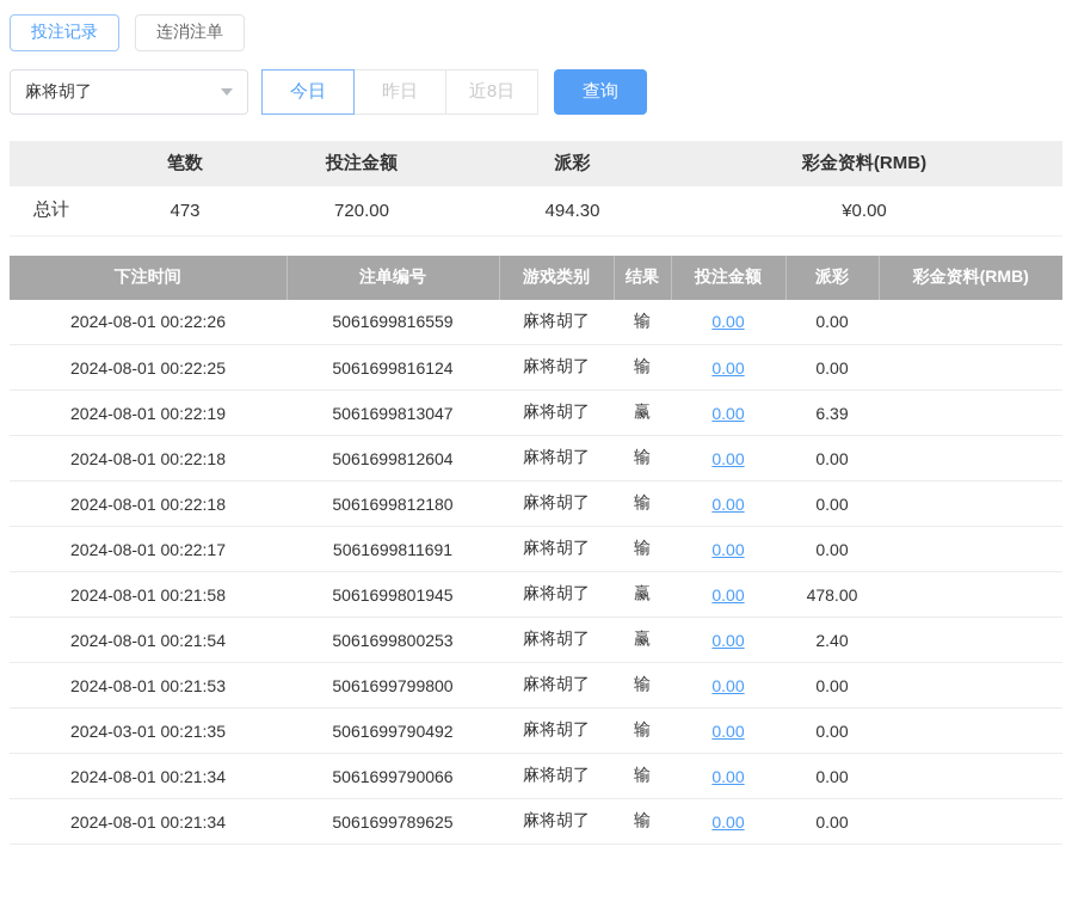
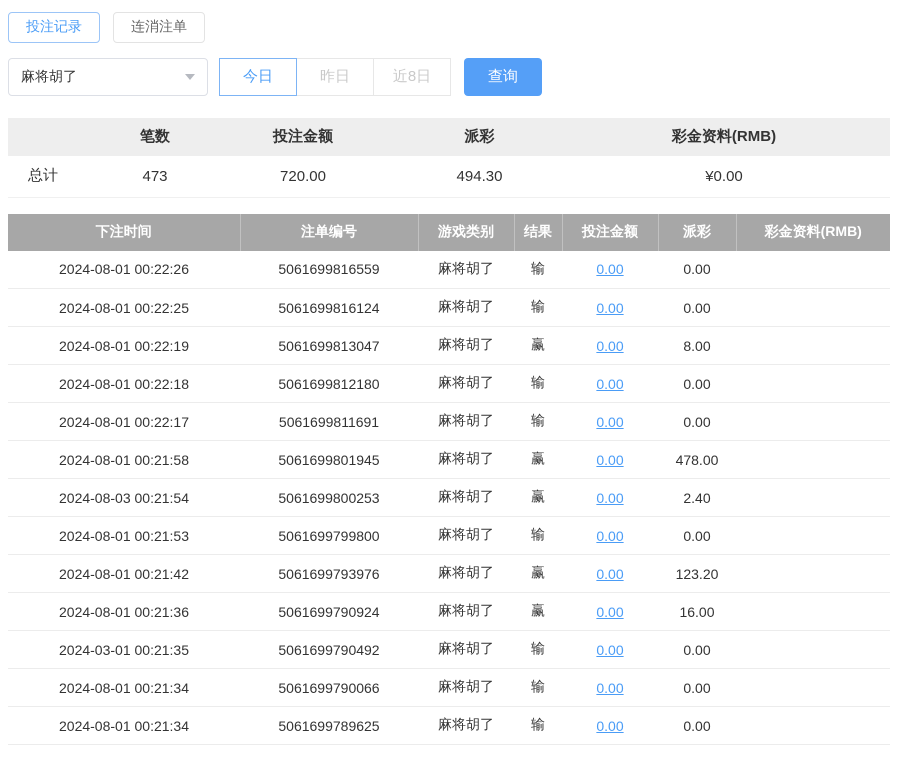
  投注记录
  连消注单
  麻将胡了
  今日
  昨日
  近8日
  查询
  	笔数	投注金额	派彩	彩金资料(RMB)
  总计	473	720.00	494.30	¥0.00
  下注时间	注单编号	游戏类别	结果	投注金额	派彩	彩金资料(RMB)
  2024-08-01 00:22:26	5061699816559	麻将胡了	输	0.00	0.00
  2024-08-01 00:22:25	5061699816124	麻将胡了	输	0.00	0.00
- 2024-08-01 00:22:19	5061699813047	麻将胡了	赢	0.00	6.39
+ 2024-08-01 00:22:19	5061699813047	麻将胡了	赢	0.00	8.00
- 2024-08-01 00:22:18	5061699812604	麻将胡了	输	0.00	0.00
  2024-08-01 00:22:18	5061699812180	麻将胡了	输	0.00	0.00
  2024-08-01 00:22:17	5061699811691	麻将胡了	输	0.00	0.00
  2024-08-01 00:21:58	5061699801945	麻将胡了	赢	0.00	478.00
- 2024-08-01 00:21:54	5061699800253	麻将胡了	赢	0.00	2.40
+ 2024-08-03 00:21:54	5061699800253	麻将胡了	赢	0.00	2.40
  2024-08-01 00:21:53	5061699799800	麻将胡了	输	0.00	0.00
+ 2024-08-01 00:21:42	5061699793976	麻将胡了	赢	0.00	123.20
+ 2024-08-01 00:21:36	5061699790924	麻将胡了	赢	0.00	16.00
  2024-03-01 00:21:35	5061699790492	麻将胡了	输	0.00	0.00
  2024-08-01 00:21:34	5061699790066	麻将胡了	输	0.00	0.00
  2024-08-01 00:21:34	5061699789625	麻将胡了	输	0.00	0.00
